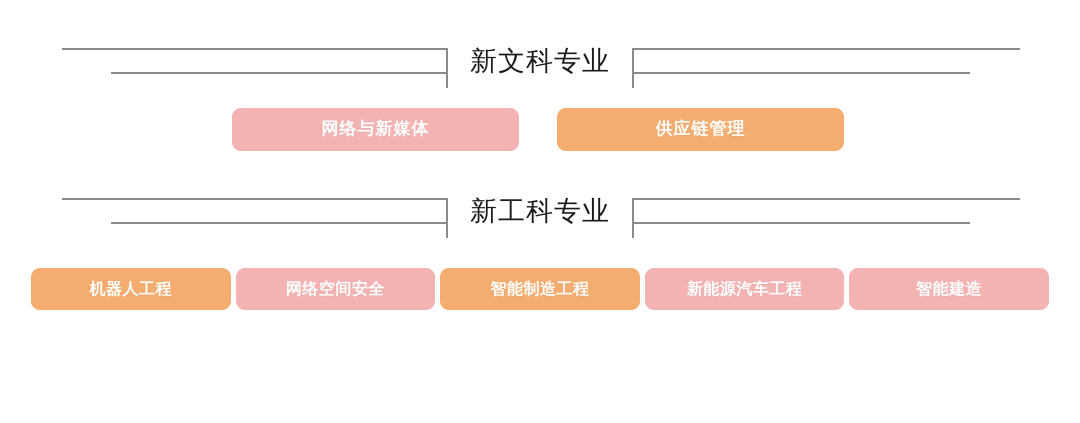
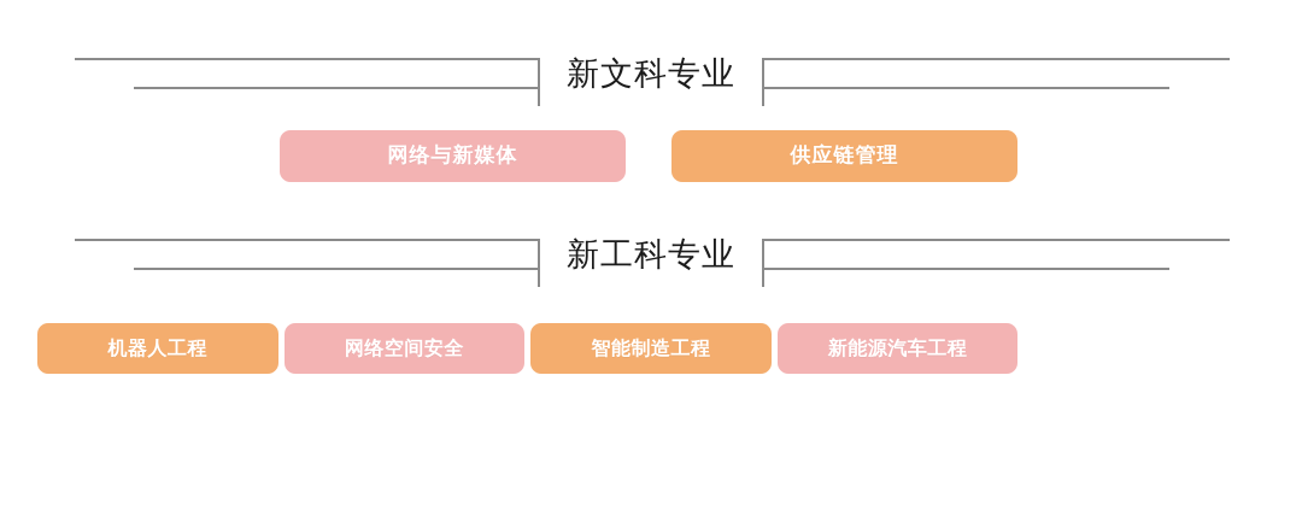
  新文科专业
  网络与新媒体
  供应链管理
  新工科专业
  机器人工程
  网络空间安全
  智能制造工程
  新能源汽车工程
- 智能建造
